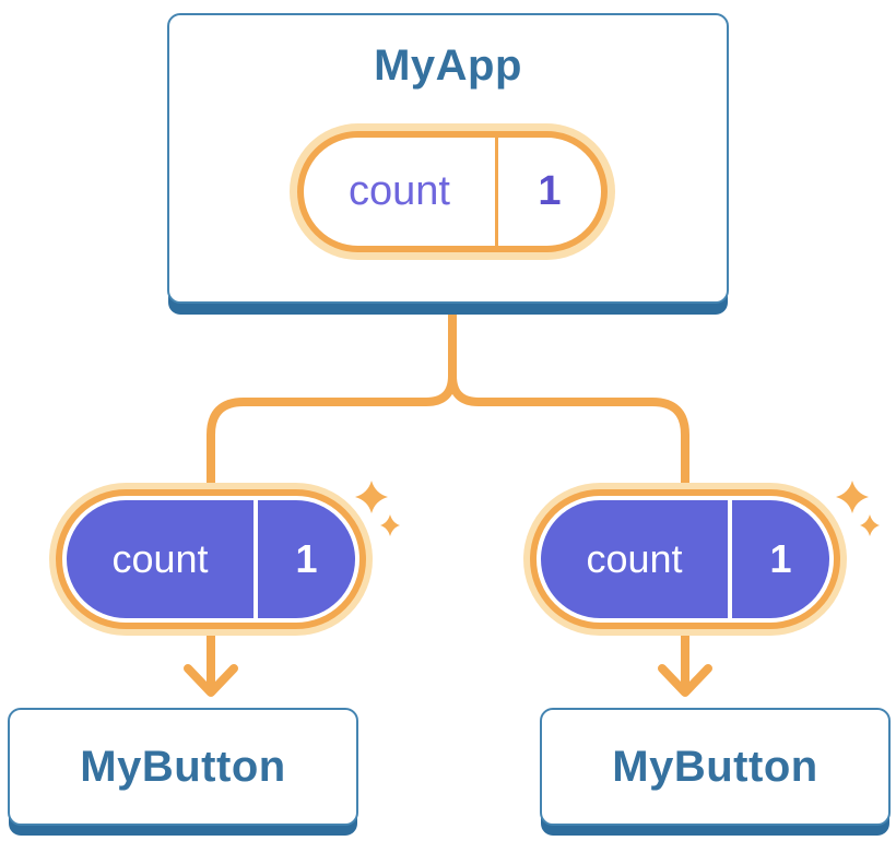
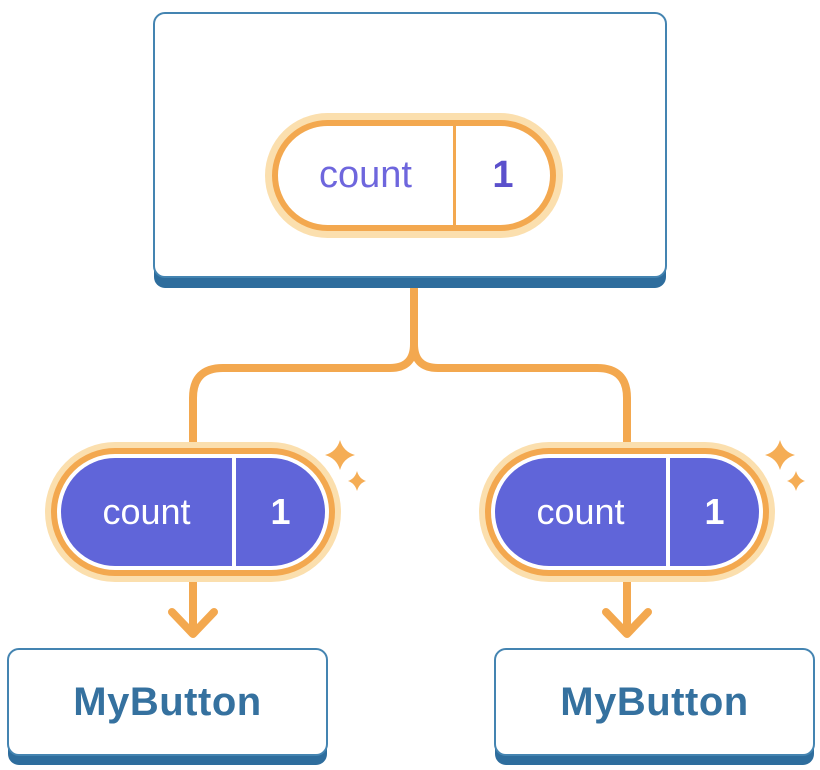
- MyApp
  count
  1
  count
  1
  count
  1
  MyButton
  MyButton
